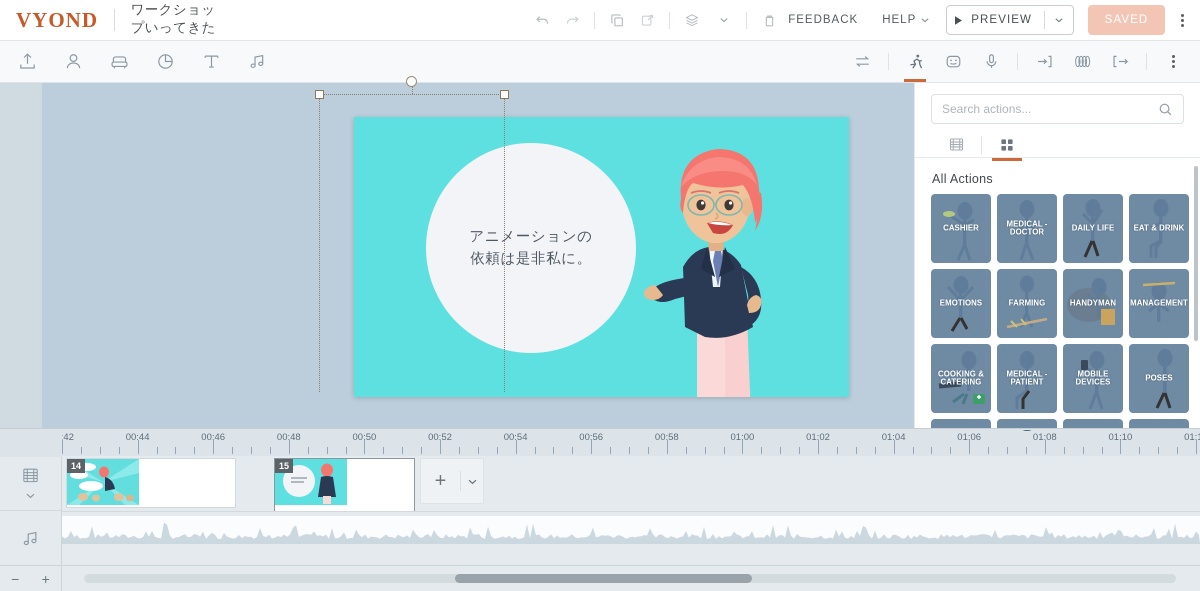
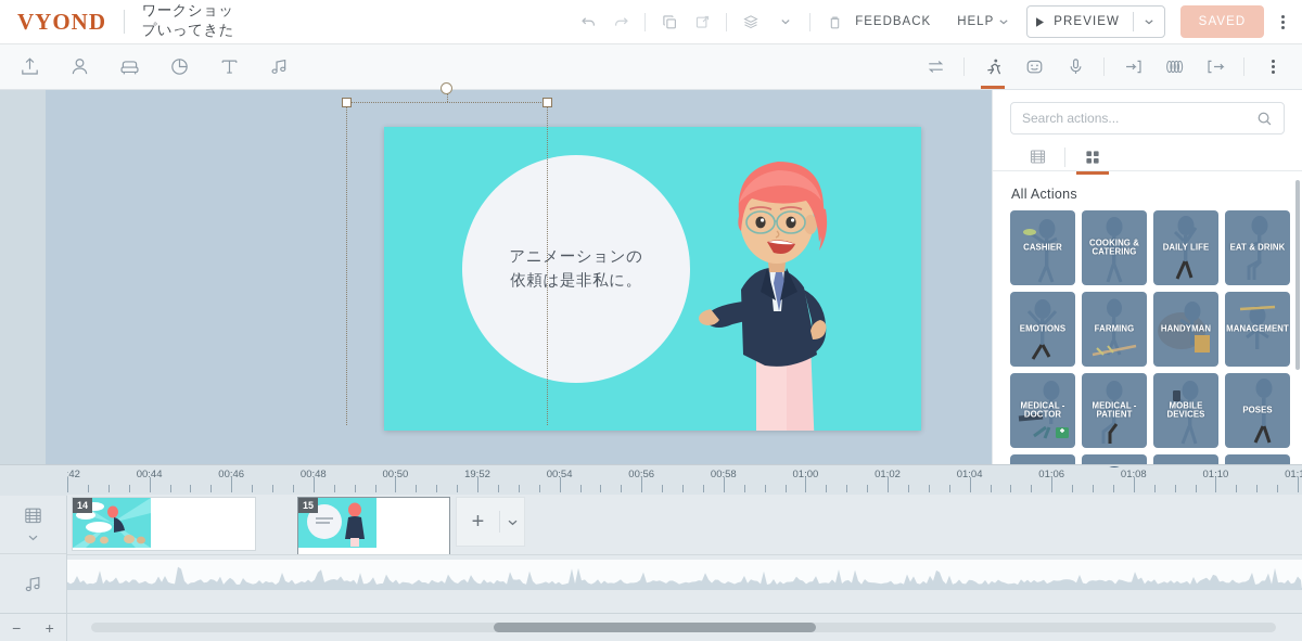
  VYOND
  ワークショップいってきた
  FEEDBACK
  HELP
  PREVIEW
  SAVED
  アニメーションの
  依頼は是非私に。
  Search actions...
  All Actions
  CASHIER
- MEDICAL - DOCTOR
+ COOKING & CATERING
  DAILY LIFE
  EAT & DRINK
  EMOTIONS
  FARMING
  HANDYMAN
  MANAGEMENT
- COOKING & CATERING
+ MEDICAL - DOCTOR
  MEDICAL - PATIENT
  MOBILE DEVICES
  POSES
  00:44
  00:46
  00:48
  00:50
- 00:52
+ 19:52
  00:54
  00:56
  00:58
  01:00
  01:02
  01:04
  01:06
  01:08
  01:10
  14
  15
  +
  −
  +
